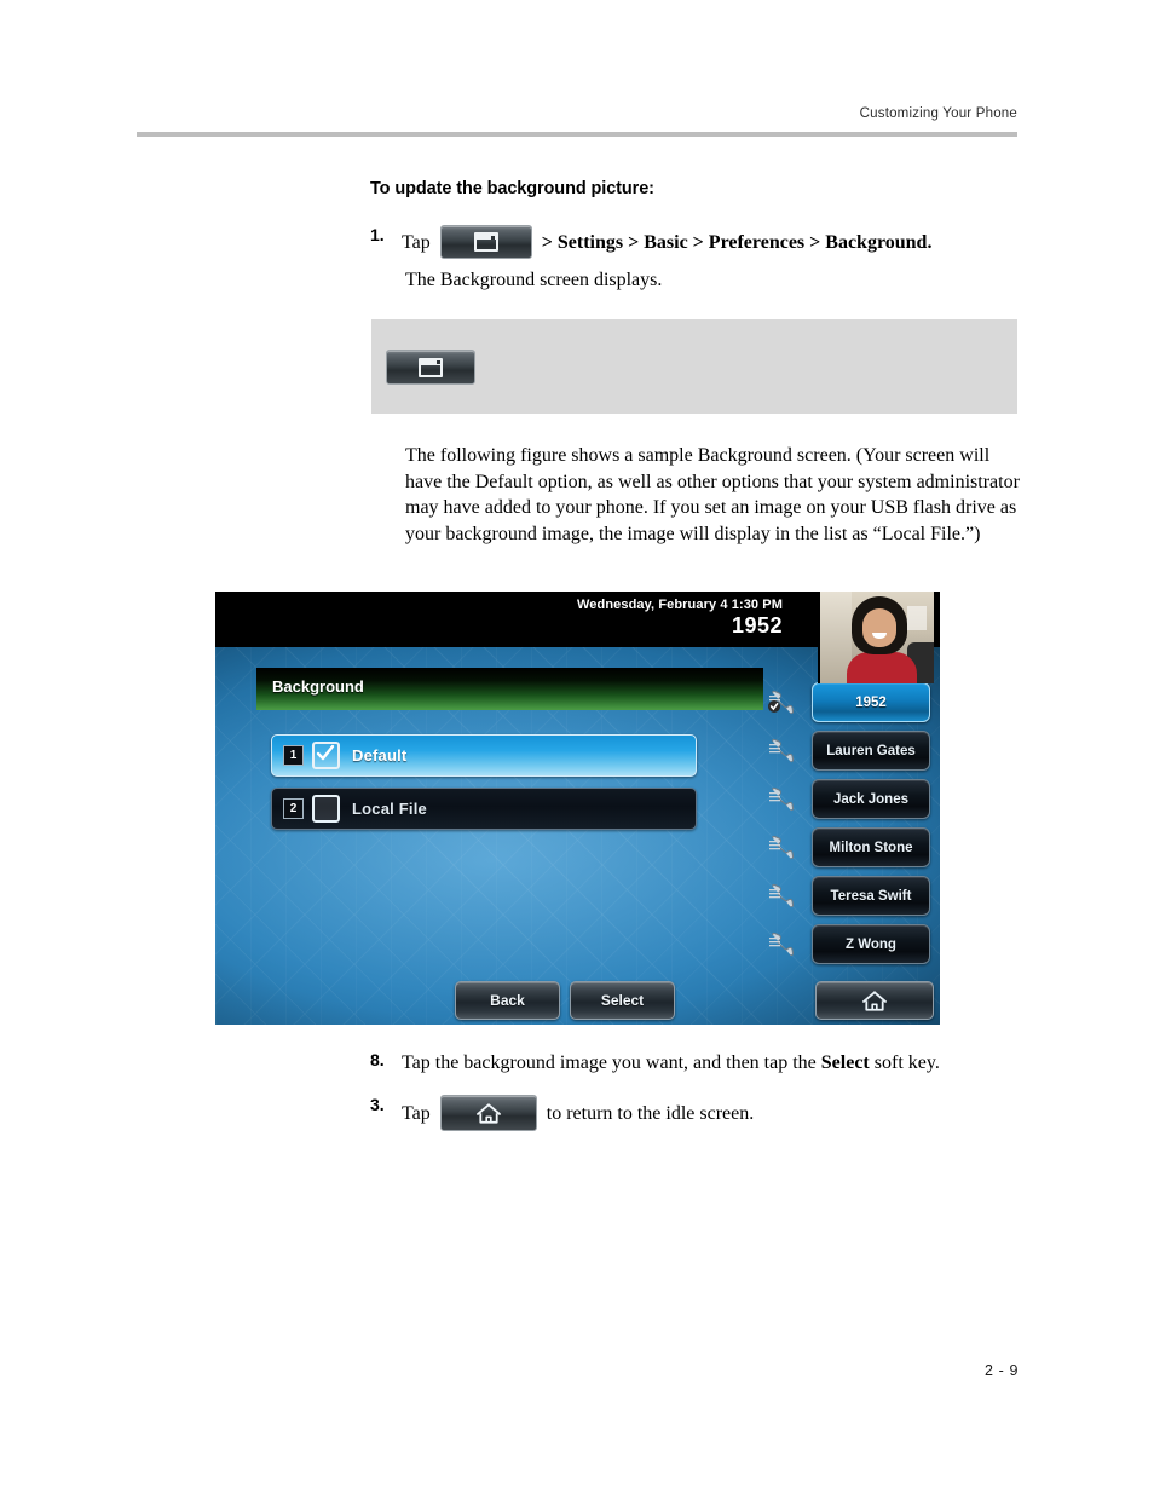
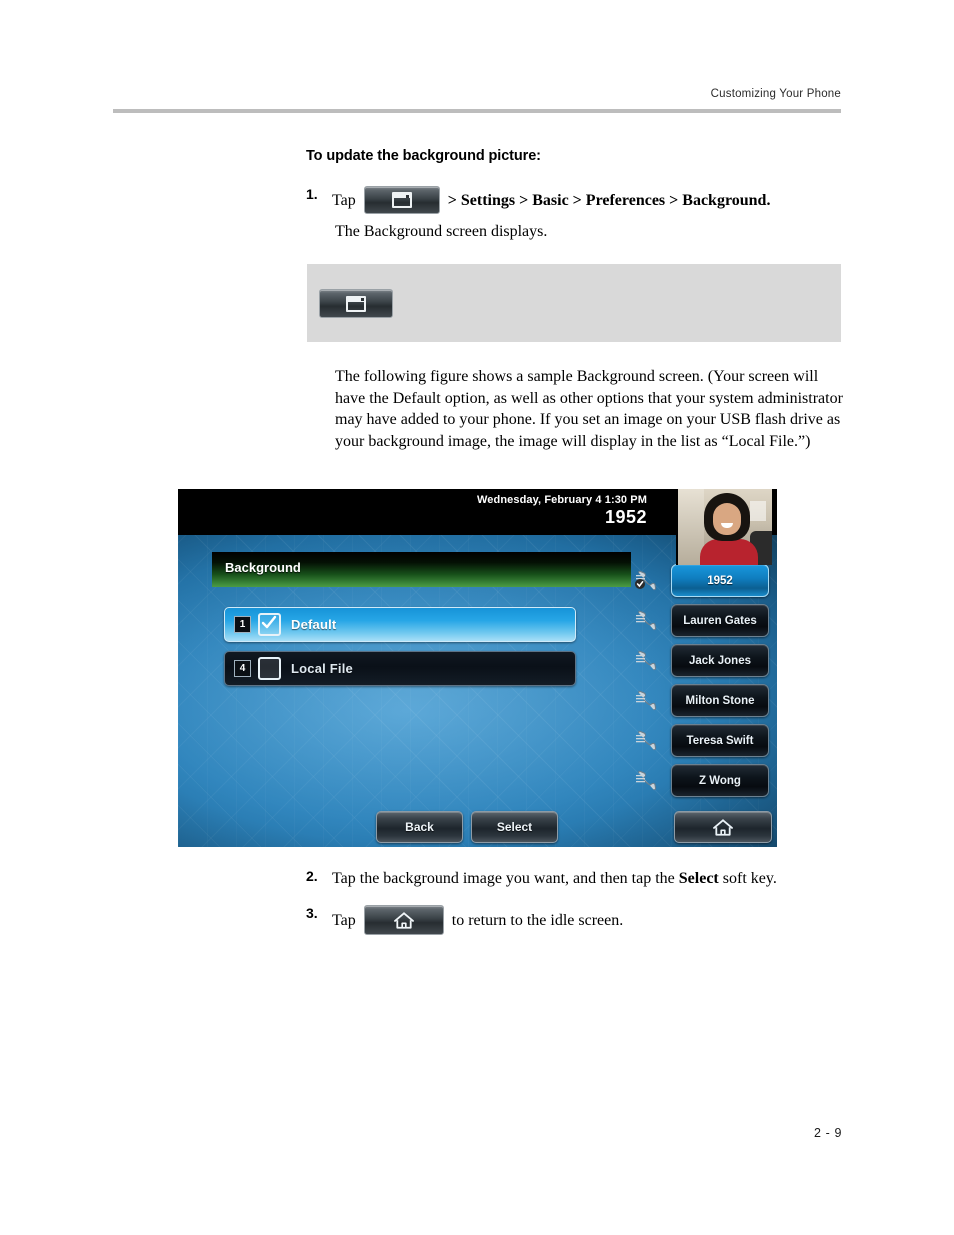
  Customizing Your Phone
  To update the background picture:
  1.
  Tap
  > Settings > Basic > Preferences > Background.
  The Background screen displays.
  The following figure shows a sample Background screen. (Your screen will have the Default option, as well as other options that your system administrator may have added to your phone. If you set an image on your USB flash drive as your background image, the image will display in the list as “Local File.”)
  Wednesday, February 4 1:30 PM
  1952
  Background
  1
  Default
- 2
+ 4
  Local File
  1952
  Lauren Gates
  Jack Jones
  Milton Stone
  Teresa Swift
  Z Wong
  Back
  Select
- 8.
+ 2.
  Tap the background image you want, and then tap the Select soft key.
  3.
  Tap
  to return to the idle screen.
  2 - 9
